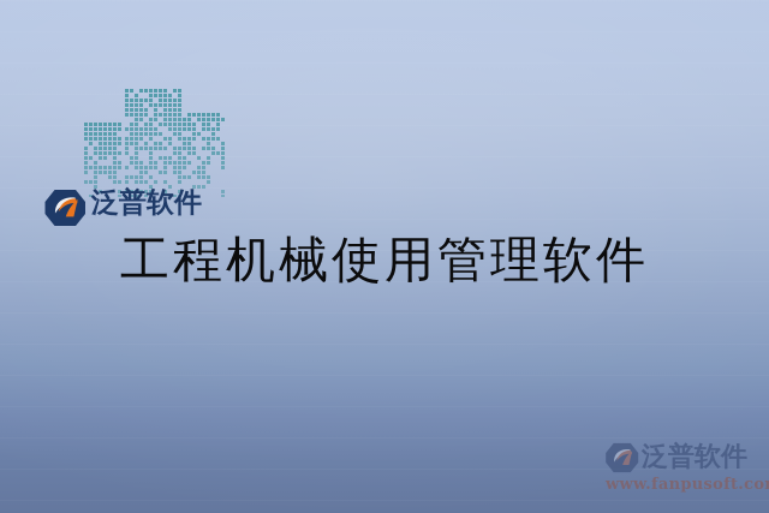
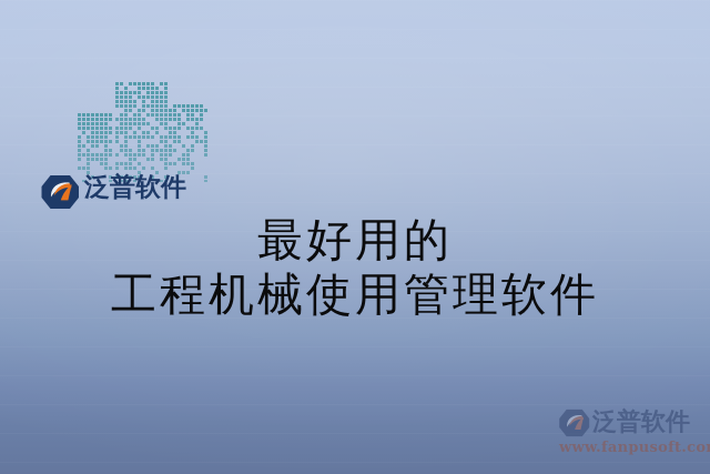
  泛普软件
+ 最好用的
  工程机械使用管理软件
  泛普软件
  www.fanpusoft.co
